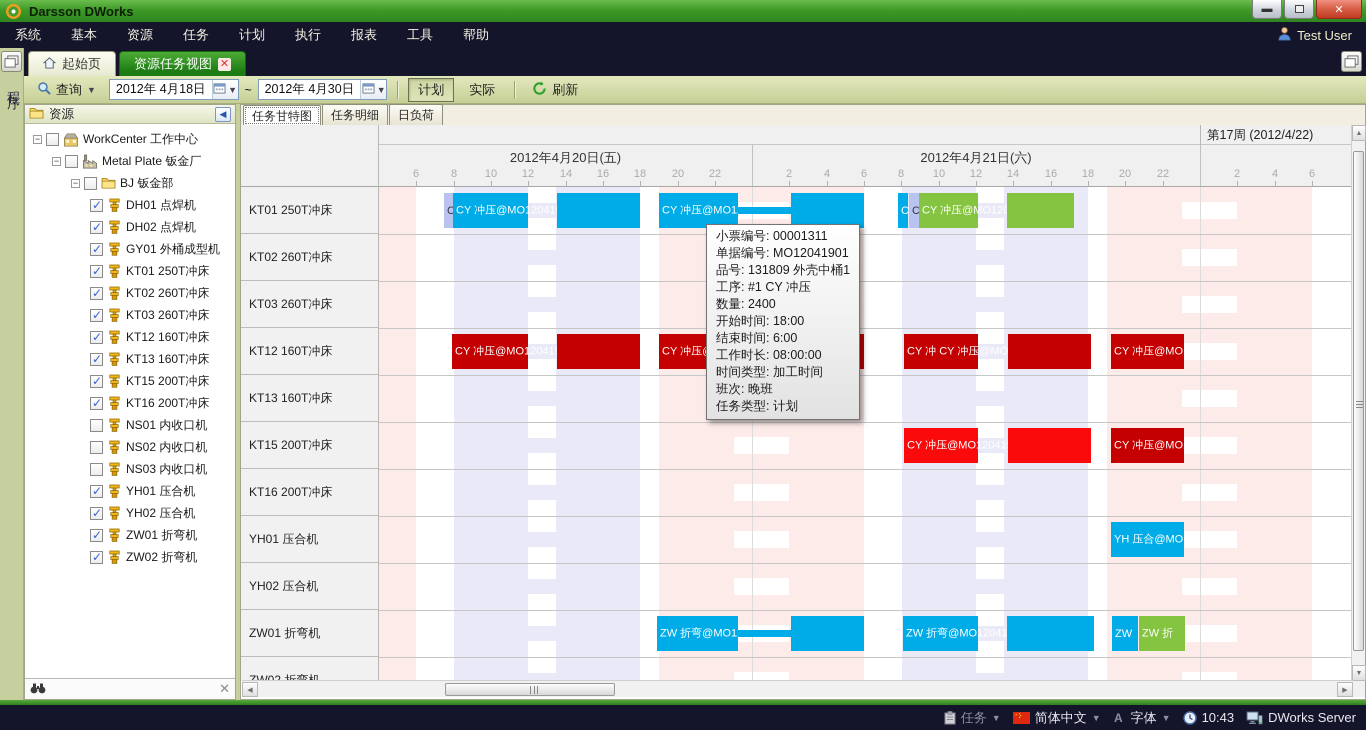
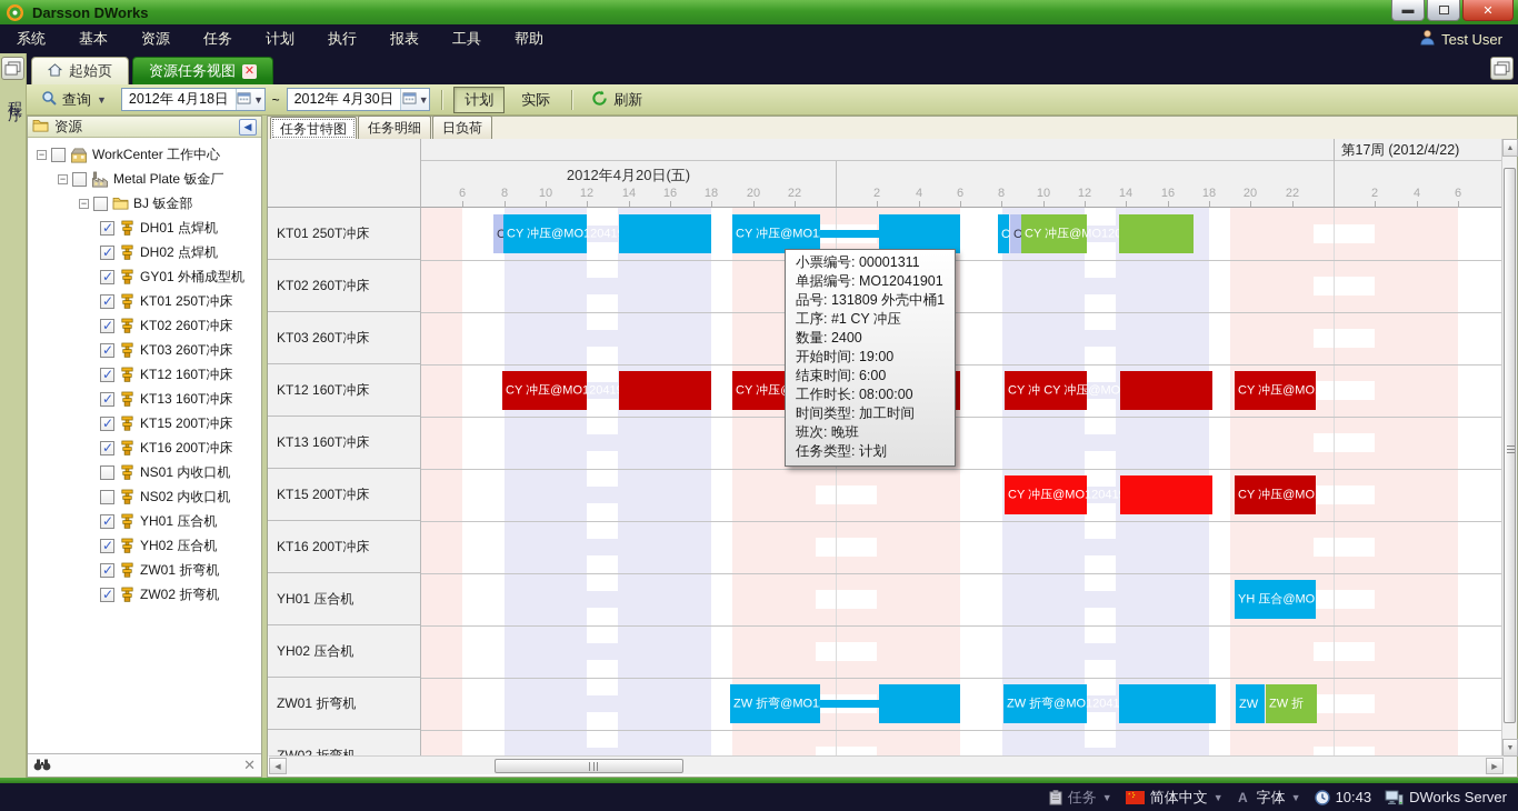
  Darsson DWorks
  ▬
  ✕
  系统
  基本
  资源
  任务
  计划
  执行
  报表
  工具
  帮助
  Test User
  起始页
  资源任务视图
  ✕
  查询
  ▼
  2012年 4月18日
  ▼
  ~
  2012年 4月30日
  ▼
  计划
  实际
  刷新
  资源
  ◀
  −
  WorkCenter 工作中心
  −
  Metal Plate 钣金厂
  −
  BJ 钣金部
  DH01 点焊机
  DH02 点焊机
  GY01 外桶成型机
  KT01 250T冲床
  KT02 260T冲床
  KT03 260T冲床
  KT12 160T冲床
  KT13 160T冲床
  KT15 200T冲床
  KT16 200T冲床
  NS01 内收口机
  NS02 内收口机
- NS03 内收口机
  YH01 压合机
  YH02 压合机
  ZW01 折弯机
  ZW02 折弯机
  ✕
  任务甘特图
  任务明细
  日负荷
  第17周 (2012/4/22)
  2012年4月20日(五)
- 2012年4月21日(六)
  6
  8
  10
  12
  14
  16
  18
  20
  22
  2
  4
  6
  8
  10
  12
  14
  16
  18
  20
  22
  2
  4
  6
  KT01 250T冲床
  KT02 260T冲床
  KT03 260T冲床
  KT12 160T冲床
  KT13 160T冲床
  KT15 200T冲床
  KT16 200T冲床
  YH01 压合机
  YH02 压合机
  ZW01 折弯机
  C
  CY 冲压@MO12041
  C
  C
  CY 冲压@MO12041
  CY 冲压@MO1
  CY 冲压@MO12041
  CY 冲压@MO1
  YH 压合@MO1
  ZW 折弯@MO12041
  ZW
  ZW 折
  小票编号: 00001311
  单据编号: MO12041901
  品号: 131809 外壳中桶1
  工序: #1 CY 冲压
  数量: 2400
- 开始时间: 18:00
+ 开始时间: 19:00
  结束时间: 6:00
  工作时长: 08:00:00
  时间类型: 加工时间
  班次: 晚班
  任务类型: 计划
  任务
  ▼
  简体中文
  ▼
  A
  字体
  ▼
  10:43
  DWorks Server
